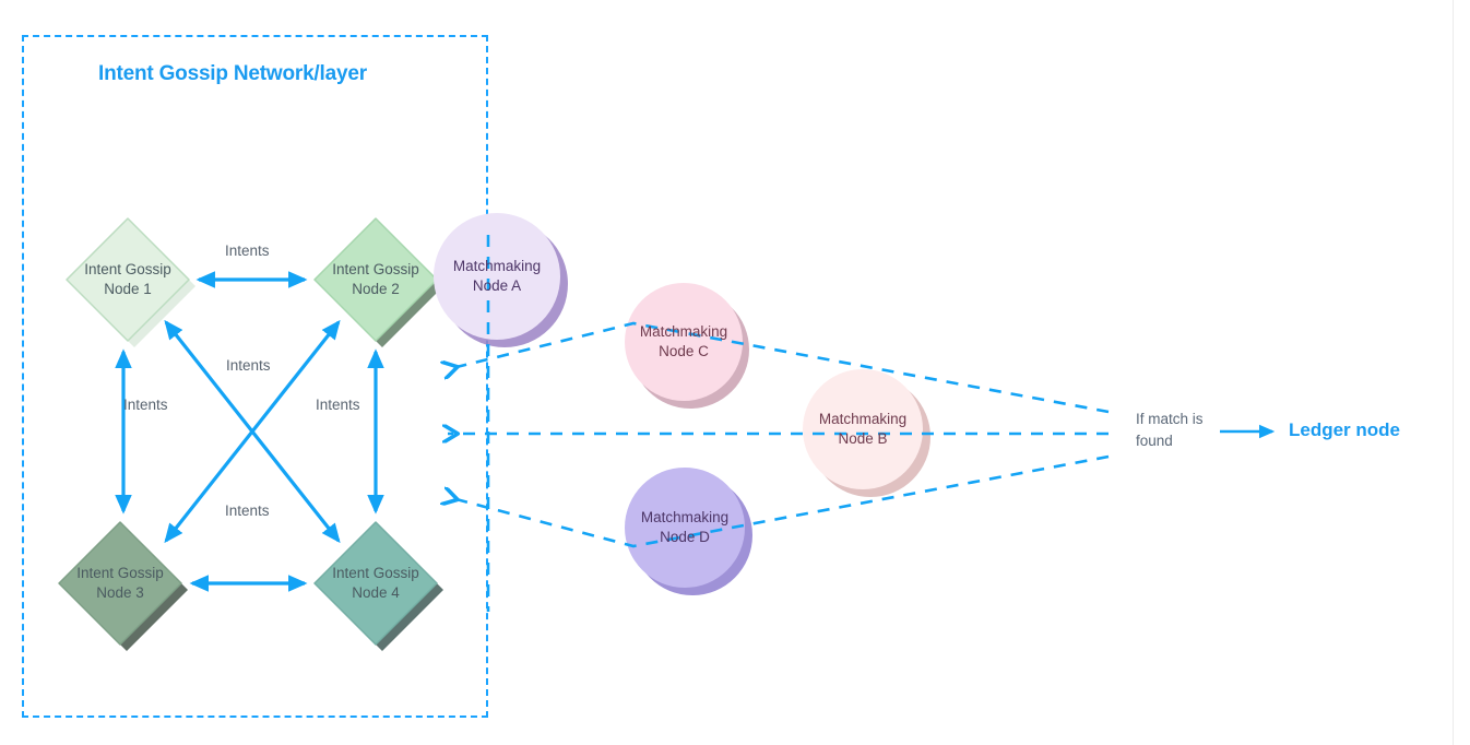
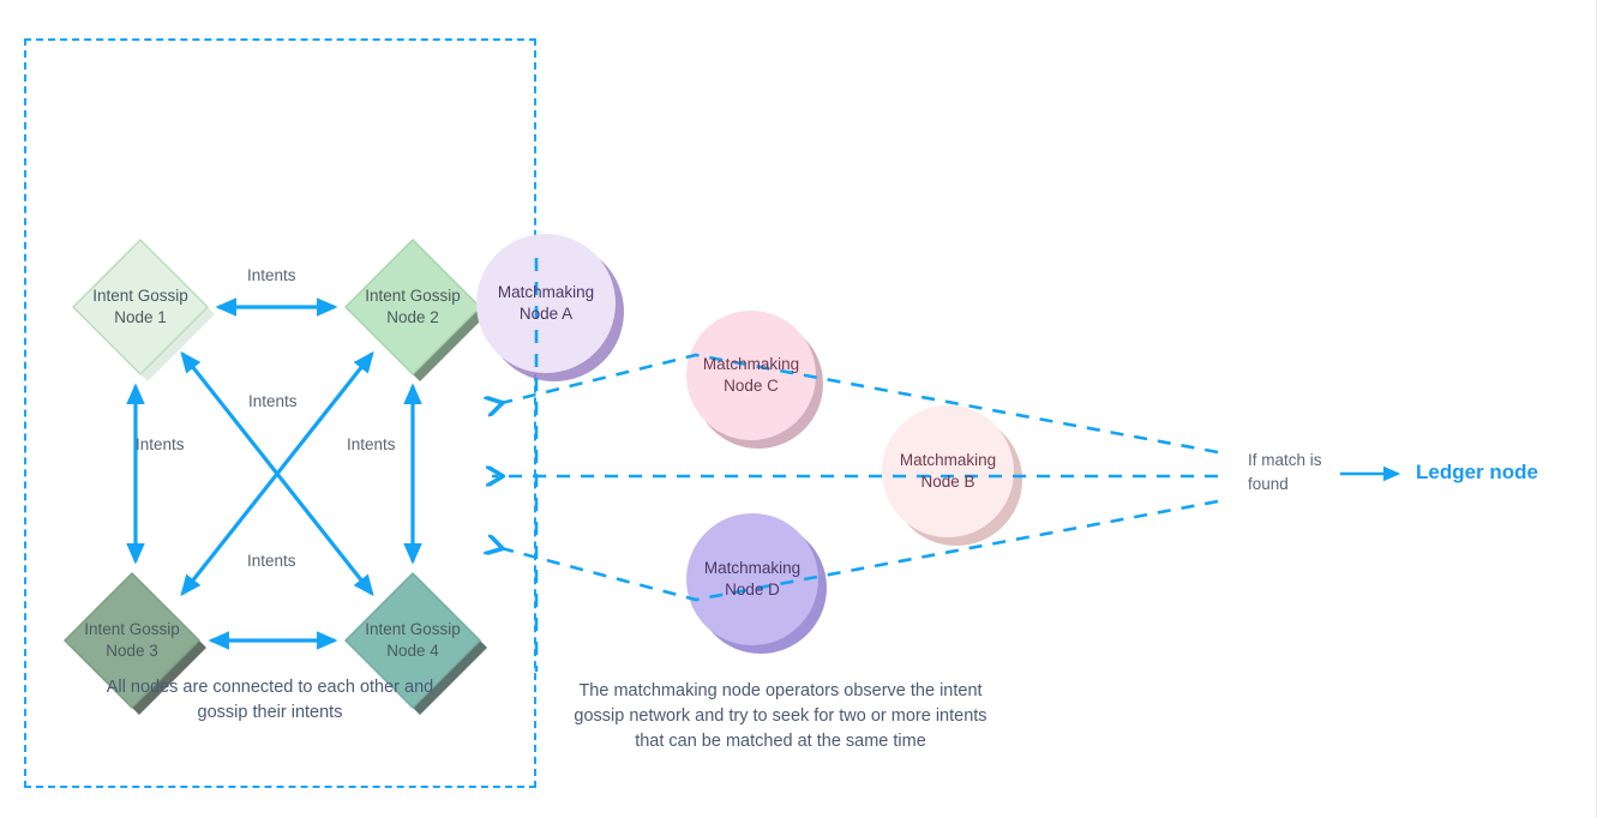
- Intent Gossip Network/layer
  Ledger node
+ All nodes are connected to each other and gossip their intents
+ The matchmaking node operators observe the intent gossip network and try to seek for two or more intents that can be matched at the same time
  If match is found
  Intent Gossip
  Node 1
  Intent Gossip
  Node 2
  Intent Gossip
  Node 3
  Intent Gossip
  Node 4
  Matchmaking
  Node A
  Matchmaking
  Node C
  Matchmaking
  Node B
  Matchmaking
  Node D
  Intents
  Intents
  Intents
  Intents
  Intents
